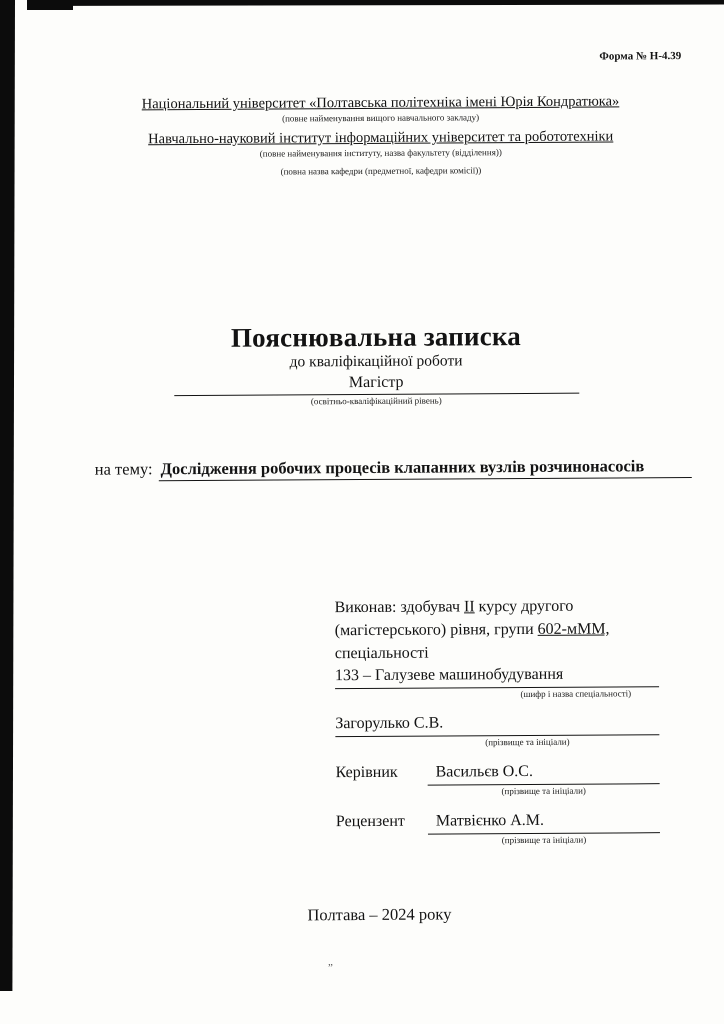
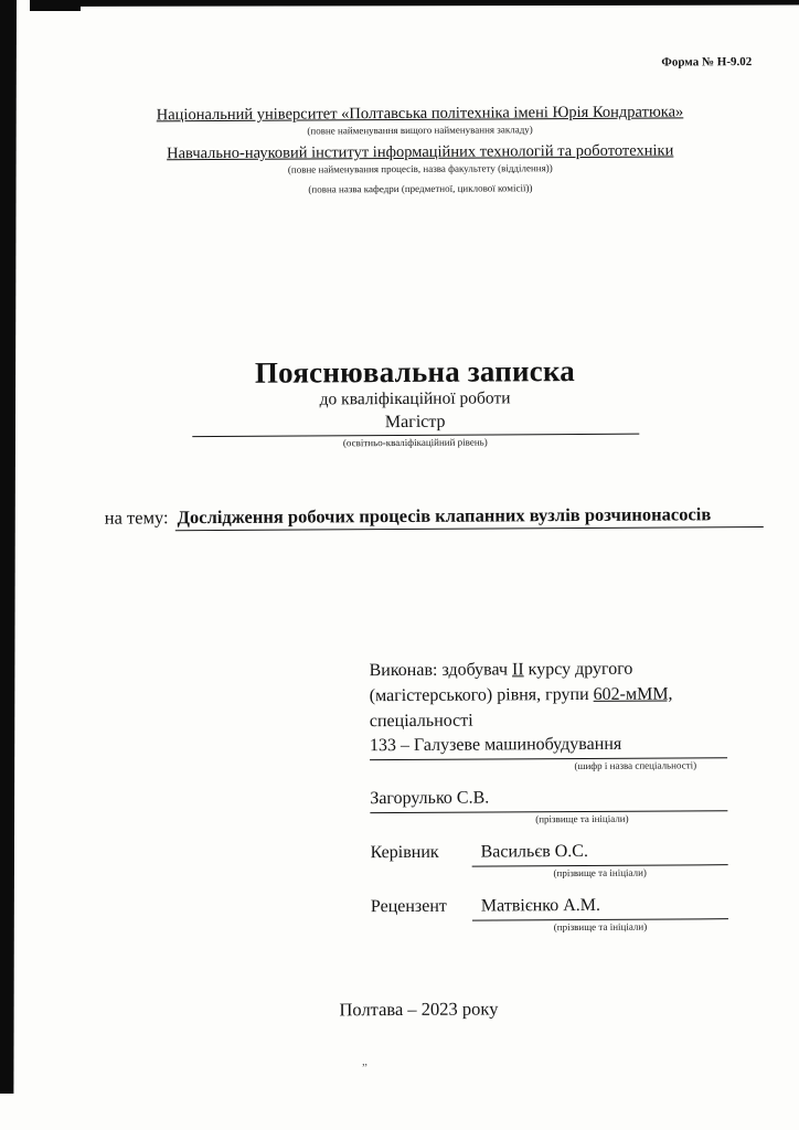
- Форма № Н-4.39
+ Форма № Н-9.02
  Національний університет «Полтавська політехніка імені Юрія Кондратюка»
- (повне найменування вищого навчального закладу)
+ (повне найменування вищого найменування закладу)
- Навчально-науковий інститут інформаційних університет та робототехніки
+ Навчально-науковий інститут інформаційних технологій та робототехніки
- (повне найменування інституту, назва факультету (відділення))
+ (повне найменування процесів, назва факультету (відділення))
- (повна назва кафедри (предметної, кафедри комісії))
+ (повна назва кафедри (предметної, циклової комісії))
  Пояснювальна записка
  до кваліфікаційної роботи
  Магістр
  (освітньо-кваліфікаційний рівень)
  на тему:
  Дослідження робочих процесів клапанних вузлів розчинонасосів
  Виконав: здобувач ІІ курсу другого
  (магістерського) рівня, групи 602-мММ,
  спеціальності
  133 – Галузеве машинобудування
  (шифр і назва спеціальності)
  Загорулько С.В.
  (прізвище та ініціали)
  Керівник
  Васильєв О.С.
  (прізвище та ініціали)
  Рецензент
  Матвієнко А.М.
  (прізвище та ініціали)
- Полтава – 2024 року
+ Полтава – 2023 року
  „
